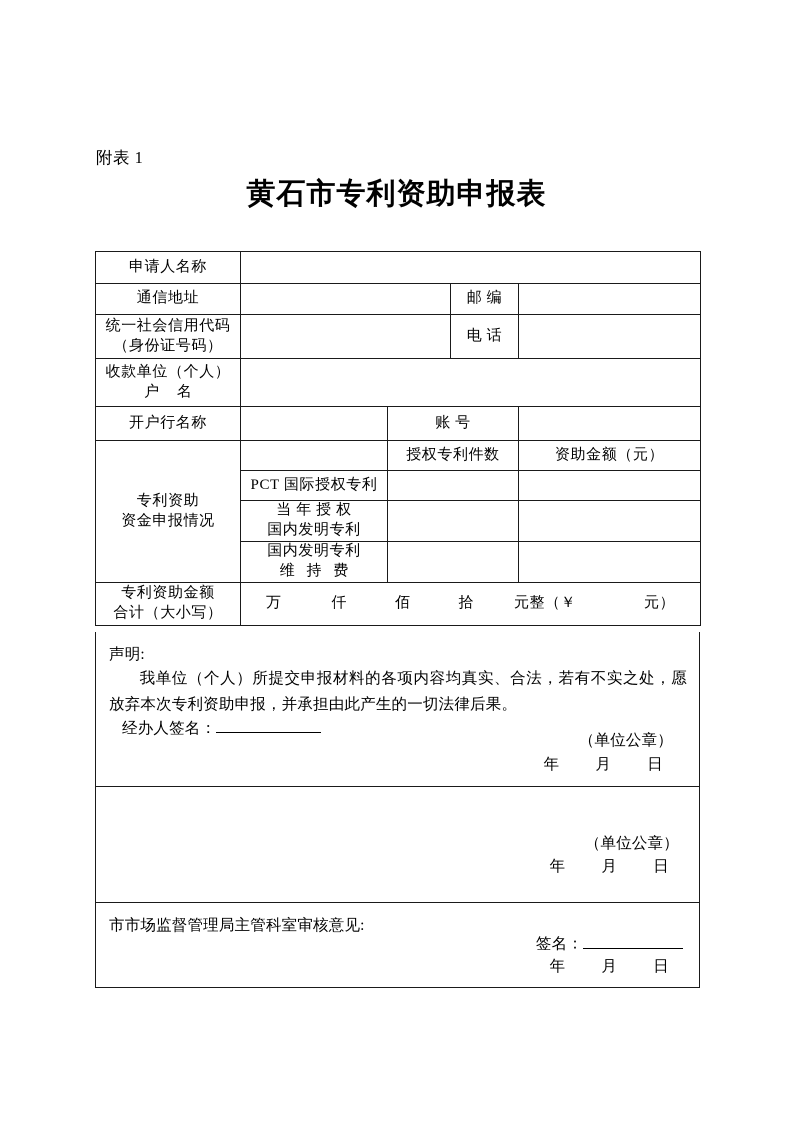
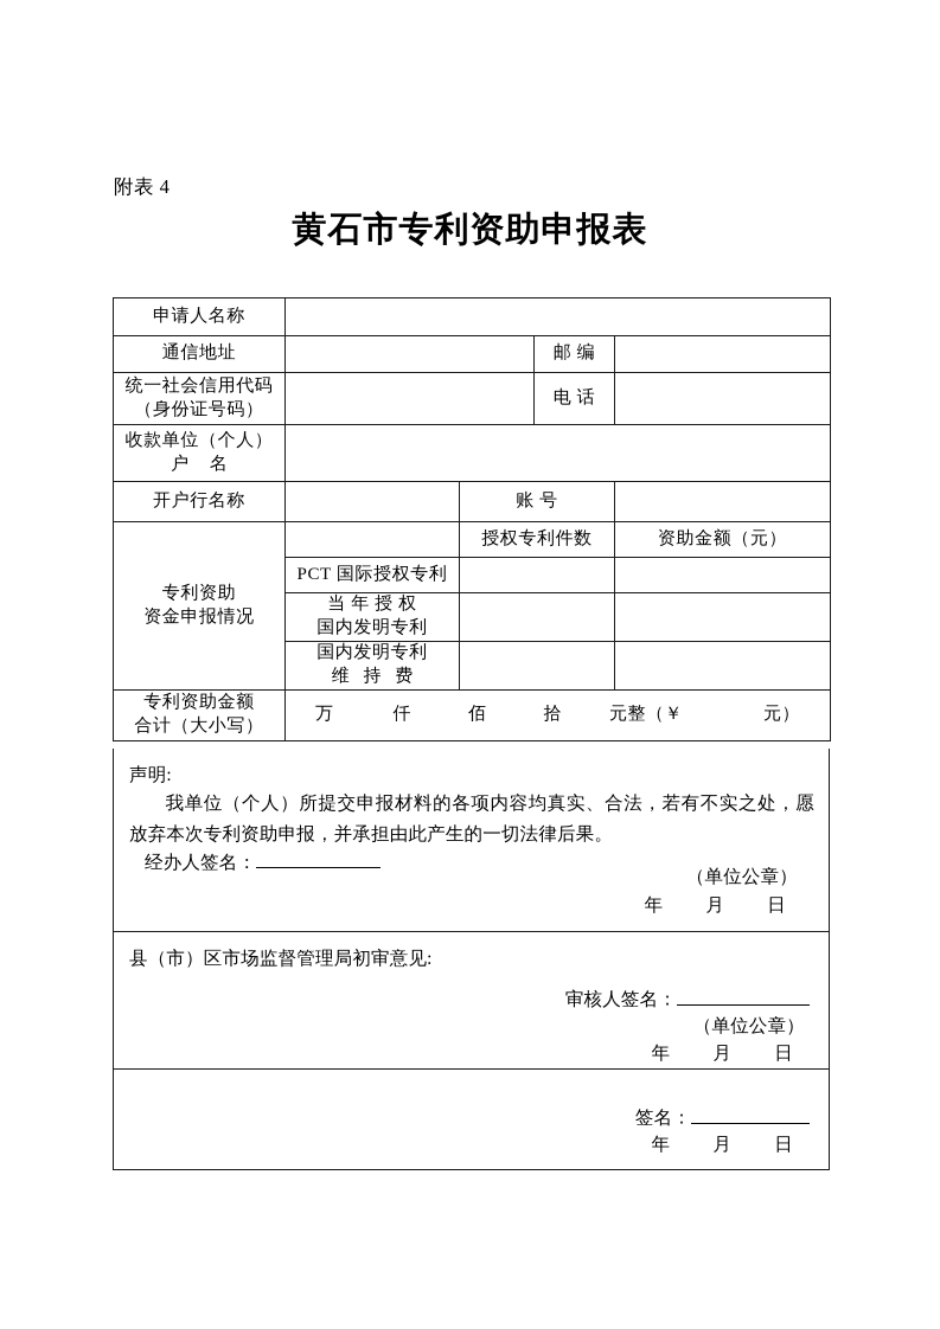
- 附表 1
+ 附表 4
  黄石市专利资助申报表
  申请人名称
  通信地址		邮 编
  统一社会信用代码 （身份证号码）		电 话
  收款单位（个人） 户 名
  开户行名称		账 号
  专利资助 资金申报情况		授权专利件数	资助金额（元）
  PCT 国际授权专利
  当 年 授 权 国内发明专利
  国内发明专利 维 持 费
  专利资助金额 合计（大小写）	万 仟 佰 拾 元整（￥ 元）
  声明:
  我单位（个人）所提交申报材料的各项内容均真实、合法，若有不实之处，愿放弃本次专利资助申报，并承担由此产生的一切法律后果。
  经办人签名：
  （单位公章）
  年 月 日
+ 县（市）区市场监督管理局初审意见:
+ 审核人签名：
  （单位公章）
  年 月 日
- 市市场监督管理局主管科室审核意见:
  签名：
  年 月 日
